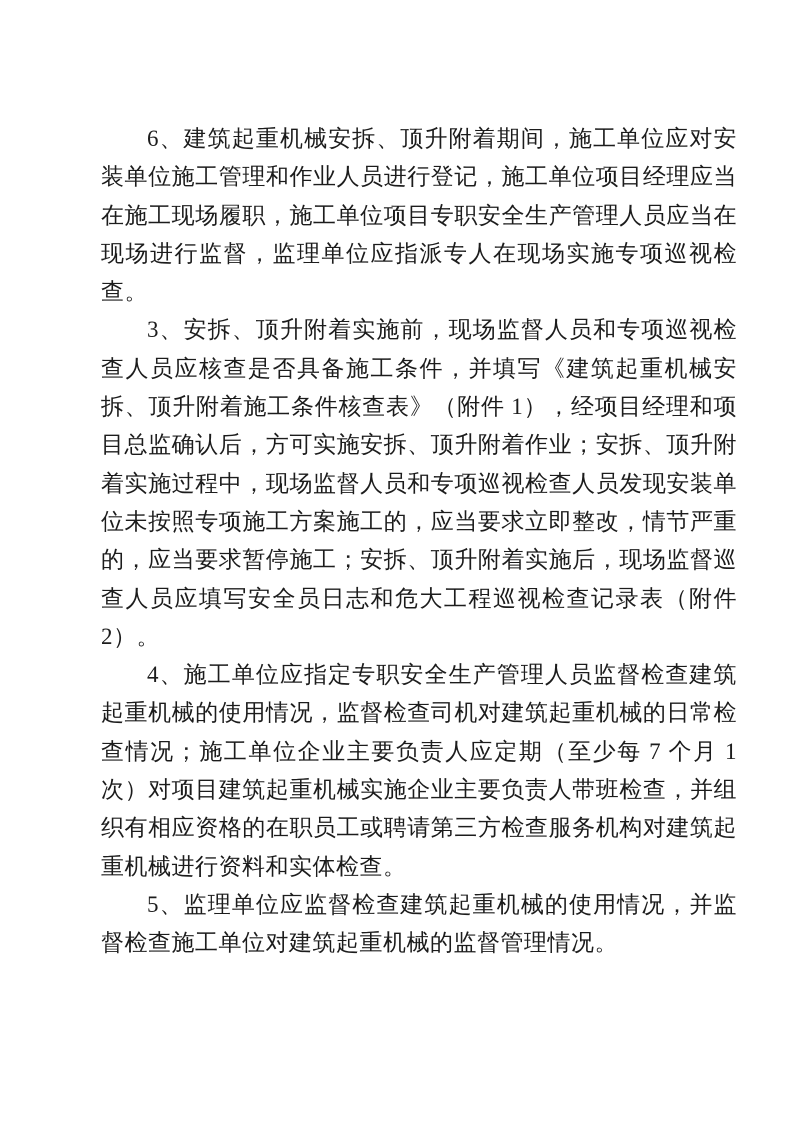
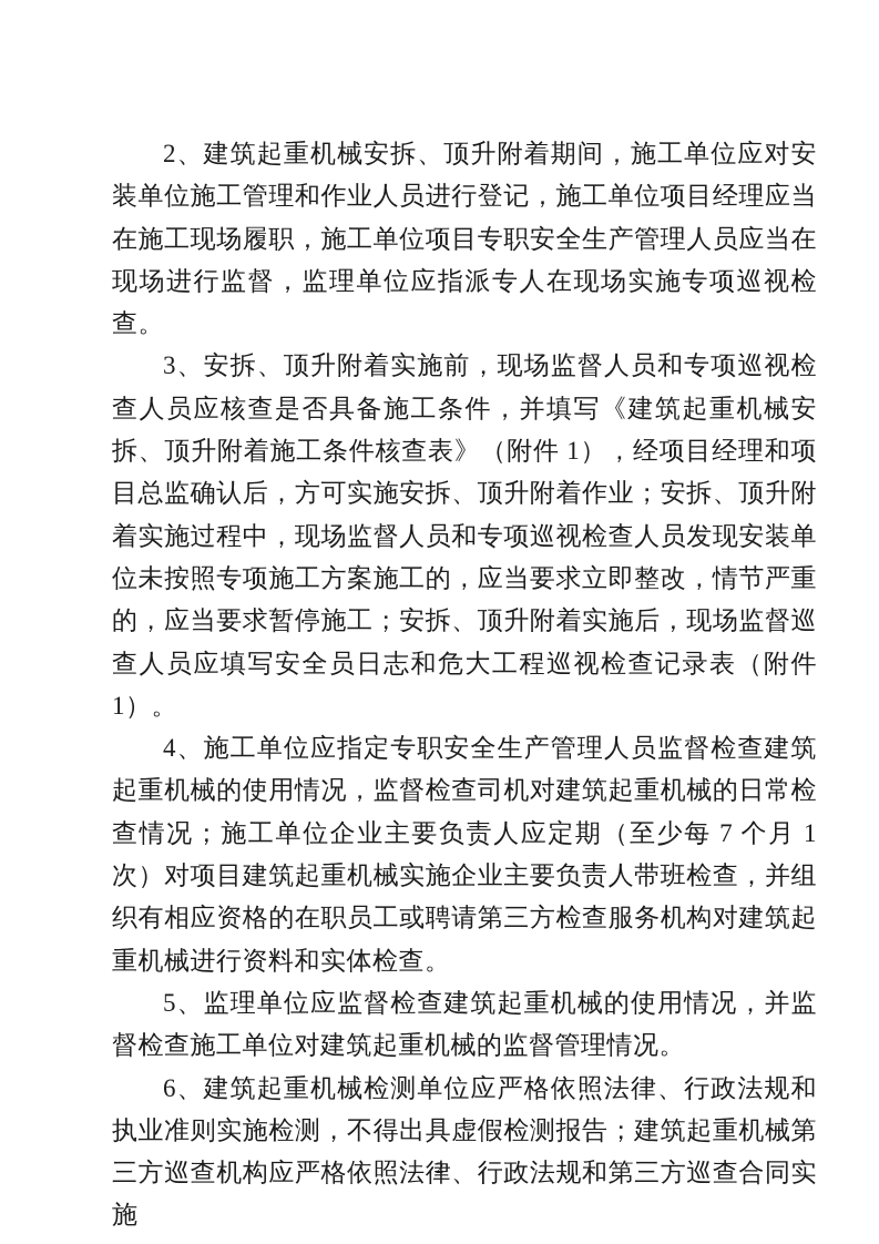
- 6、建筑起重机械安拆、顶升附着期间，施工单位应对安装单位施工管理和作业人员进行登记，施工单位项目经理应当在施工现场履职，施工单位项目专职安全生产管理人员应当在现场进行监督，监理单位应指派专人在现场实施专项巡视检查。
+ 2、建筑起重机械安拆、顶升附着期间，施工单位应对安装单位施工管理和作业人员进行登记，施工单位项目经理应当在施工现场履职，施工单位项目专职安全生产管理人员应当在现场进行监督，监理单位应指派专人在现场实施专项巡视检查。
- 3、安拆、顶升附着实施前，现场监督人员和专项巡视检查人员应核查是否具备施工条件，并填写《建筑起重机械安拆、顶升附着施工条件核查表》（附件 1），经项目经理和项目总监确认后，方可实施安拆、顶升附着作业；安拆、顶升附着实施过程中，现场监督人员和专项巡视检查人员发现安装单位未按照专项施工方案施工的，应当要求立即整改，情节严重的，应当要求暂停施工；安拆、顶升附着实施后，现场监督巡查人员应填写安全员日志和危大工程巡视检查记录表（附件 2）。
+ 3、安拆、顶升附着实施前，现场监督人员和专项巡视检查人员应核查是否具备施工条件，并填写《建筑起重机械安拆、顶升附着施工条件核查表》（附件 1），经项目经理和项目总监确认后，方可实施安拆、顶升附着作业；安拆、顶升附着实施过程中，现场监督人员和专项巡视检查人员发现安装单位未按照专项施工方案施工的，应当要求立即整改，情节严重的，应当要求暂停施工；安拆、顶升附着实施后，现场监督巡查人员应填写安全员日志和危大工程巡视检查记录表（附件 1）。
  4、施工单位应指定专职安全生产管理人员监督检查建筑起重机械的使用情况，监督检查司机对建筑起重机械的日常检查情况；施工单位企业主要负责人应定期（至少每 7 个月 1 次）对项目建筑起重机械实施企业主要负责人带班检查，并组织有相应资格的在职员工或聘请第三方检查服务机构对建筑起重机械进行资料和实体检查。
  5、监理单位应监督检查建筑起重机械的使用情况，并监督检查施工单位对建筑起重机械的监督管理情况。
+ 6、建筑起重机械检测单位应严格依照法律、行政法规和执业准则实施检测，不得出具虚假检测报告；建筑起重机械第三方巡查机构应严格依照法律、行政法规和第三方巡查合同实施
+ 2
